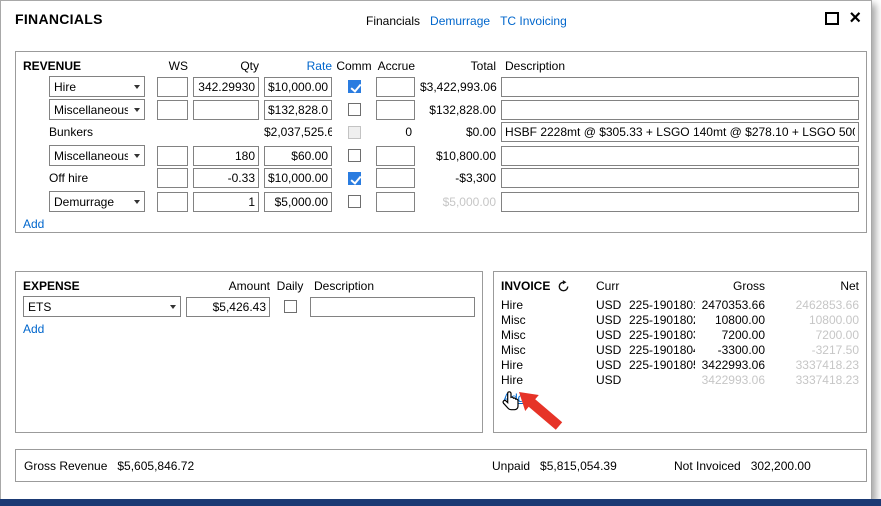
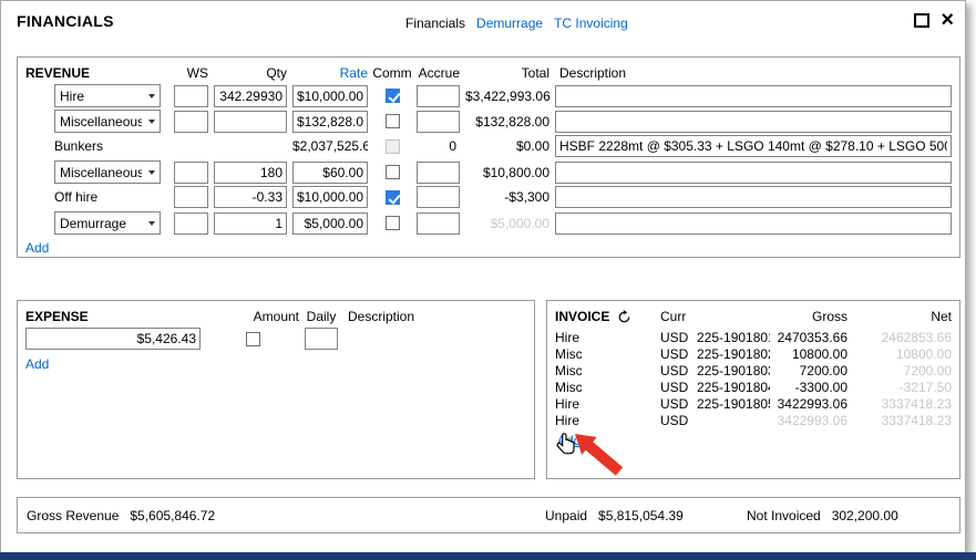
  FINANCIALS
  Financials
  Demurrage
  TC Invoicing
  ×
  REVENUE
  WS
  Qty
  Rate
  Comm
  Accrue
  Total
  Description
  Hire
  342.29930
  $10,000.00
  $3,422,993.06
  Miscellaneous
  $132,828.0
  $132,828.00
  Bunkers
  $2,037,525.6
  0
  $0.00
  HSBF 2228mt @ $305.33 + LSGO 140mt @ $278.10 + LSGO 50
  Miscellaneous
  180
  $60.00
  $10,800.00
  Off hire
  -0.33
  $10,000.00
  -$3,300
  Demurrage
  1
  $5,000.00
  $5,000.00
  Add
  EXPENSE
  Amount
  Daily
  Description
- ETS
  $5,426.43
  Add
  INVOICE
  Curr
  Gross
  Net
  Hire
  USD 225-190180
  2470353.66
  2462853.66
  Misc
  USD 225-190180
  10800.00
  10800.00
  Misc
  USD 225-190180
  7200.00
  7200.00
  Misc
  USD 225-190180
  -3300.00
  -3217.50
  Hire
  USD 225-190180
  3422993.06
  3337418.23
  Hire
  USD
  3422993.06
  3337418.23
  Gross Revenue
  $5,605,846.72
  Unpaid
  $5,815,054.39
  Not Invoiced
  302,200.00
